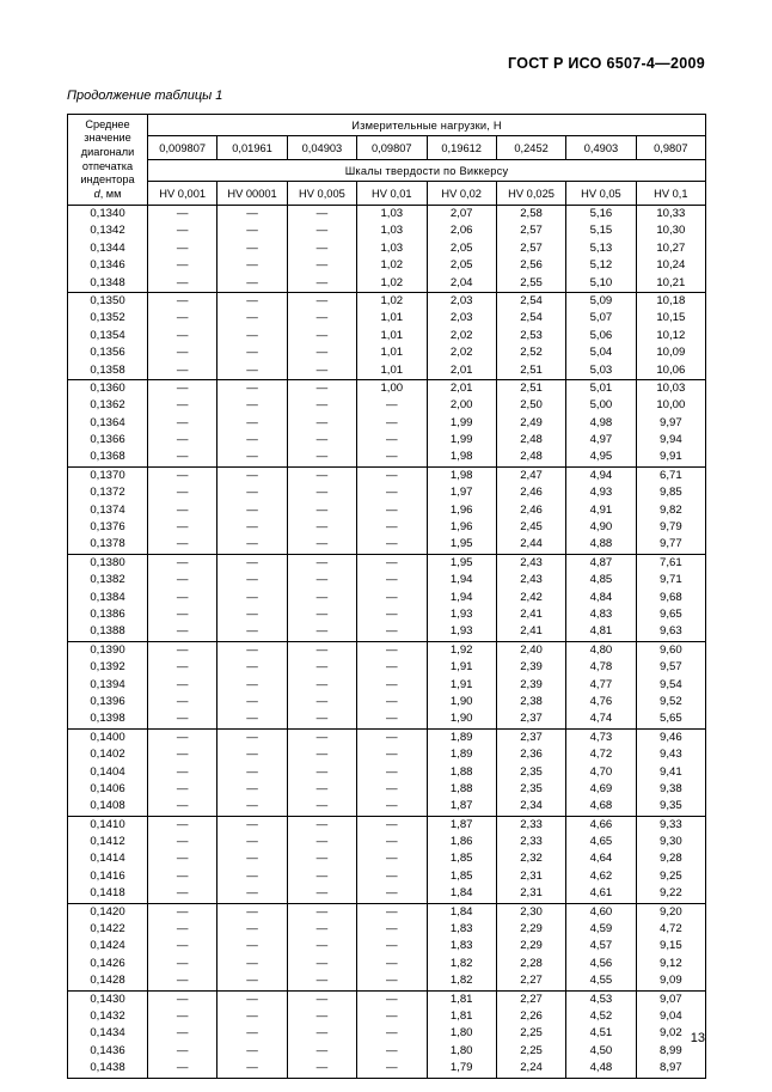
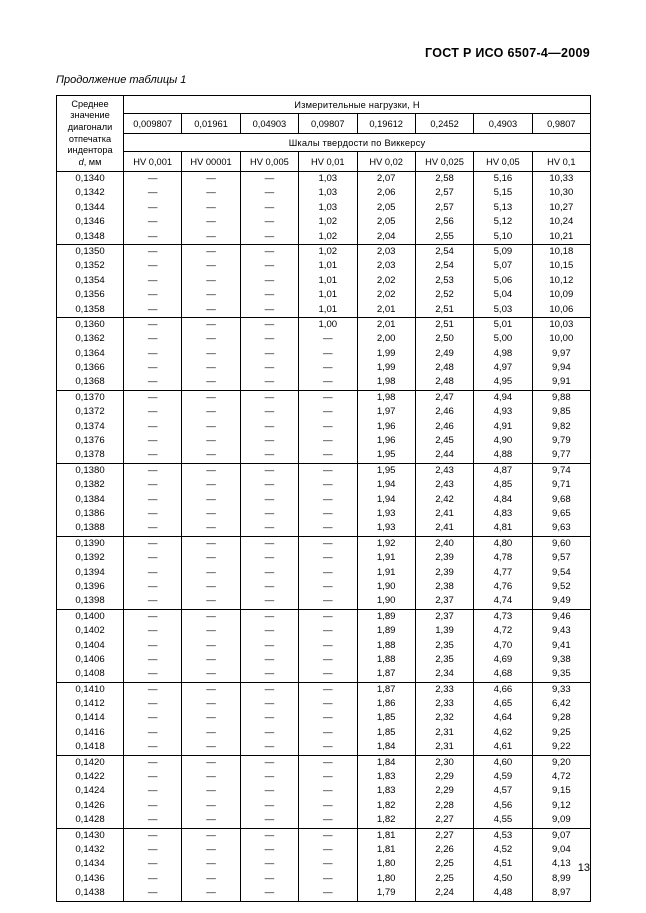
  ГОСТ Р ИСО 6507-4—2009
  Продолжение таблицы 1
  Среднее значение диагонали отпечатка индентора d, мм	Измерительные нагрузки, Н
  0,009807	0,01961	0,04903	0,09807	0,19612	0,2452	0,4903	0,9807
  Шкалы твердости по Виккерсу
  HV 0,001	HV 00001	HV 0,005	HV 0,01	HV 0,02	HV 0,025	HV 0,05	HV 0,1
  0,13400,13420,13440,13460,1348	—————	—————	—————	1,031,031,031,021,02	2,072,062,052,052,04	2,582,572,572,562,55	5,165,155,135,125,10	10,3310,3010,2710,2410,21
  0,13500,13520,13540,13560,1358	—————	—————	—————	1,021,011,011,011,01	2,032,032,022,022,01	2,542,542,532,522,51	5,095,075,065,045,03	10,1810,1510,1210,0910,06
  0,13600,13620,13640,13660,1368	—————	—————	—————	1,00————	2,012,001,991,991,98	2,512,502,492,482,48	5,015,004,984,974,95	10,0310,009,979,949,91
- 0,13700,13720,13740,13760,1378	—————	—————	—————	—————	1,981,971,961,961,95	2,472,462,462,452,44	4,944,934,914,904,88	6,719,859,829,799,77
+ 0,13700,13720,13740,13760,1378	—————	—————	—————	—————	1,981,971,961,961,95	2,472,462,462,452,44	4,944,934,914,904,88	9,889,859,829,799,77
- 0,13800,13820,13840,13860,1388	—————	—————	—————	—————	1,951,941,941,931,93	2,432,432,422,412,41	4,874,854,844,834,81	7,619,719,689,659,63
+ 0,13800,13820,13840,13860,1388	—————	—————	—————	—————	1,951,941,941,931,93	2,432,432,422,412,41	4,874,854,844,834,81	9,749,719,689,659,63
- 0,13900,13920,13940,13960,1398	—————	—————	—————	—————	1,921,911,911,901,90	2,402,392,392,382,37	4,804,784,774,764,74	9,609,579,549,525,65
+ 0,13900,13920,13940,13960,1398	—————	—————	—————	—————	1,921,911,911,901,90	2,402,392,392,382,37	4,804,784,774,764,74	9,609,579,549,529,49
- 0,14000,14020,14040,14060,1408	—————	—————	—————	—————	1,891,891,881,881,87	2,372,362,352,352,34	4,734,724,704,694,68	9,469,439,419,389,35
+ 0,14000,14020,14040,14060,1408	—————	—————	—————	—————	1,891,891,881,881,87	2,371,392,352,352,34	4,734,724,704,694,68	9,469,439,419,389,35
- 0,14100,14120,14140,14160,1418	—————	—————	—————	—————	1,871,861,851,851,84	2,332,332,322,312,31	4,664,654,644,624,61	9,339,309,289,259,22
+ 0,14100,14120,14140,14160,1418	—————	—————	—————	—————	1,871,861,851,851,84	2,332,332,322,312,31	4,664,654,644,624,61	9,336,429,289,259,22
  0,14200,14220,14240,14260,1428	—————	—————	—————	—————	1,841,831,831,821,82	2,302,292,292,282,27	4,604,594,574,564,55	9,204,729,159,129,09
- 0,14300,14320,14340,14360,1438	—————	—————	—————	—————	1,811,811,801,801,79	2,272,262,252,252,24	4,534,524,514,504,48	9,079,049,028,998,97
+ 0,14300,14320,14340,14360,1438	—————	—————	—————	—————	1,811,811,801,801,79	2,272,262,252,252,24	4,534,524,514,504,48	9,079,044,138,998,97
  13
